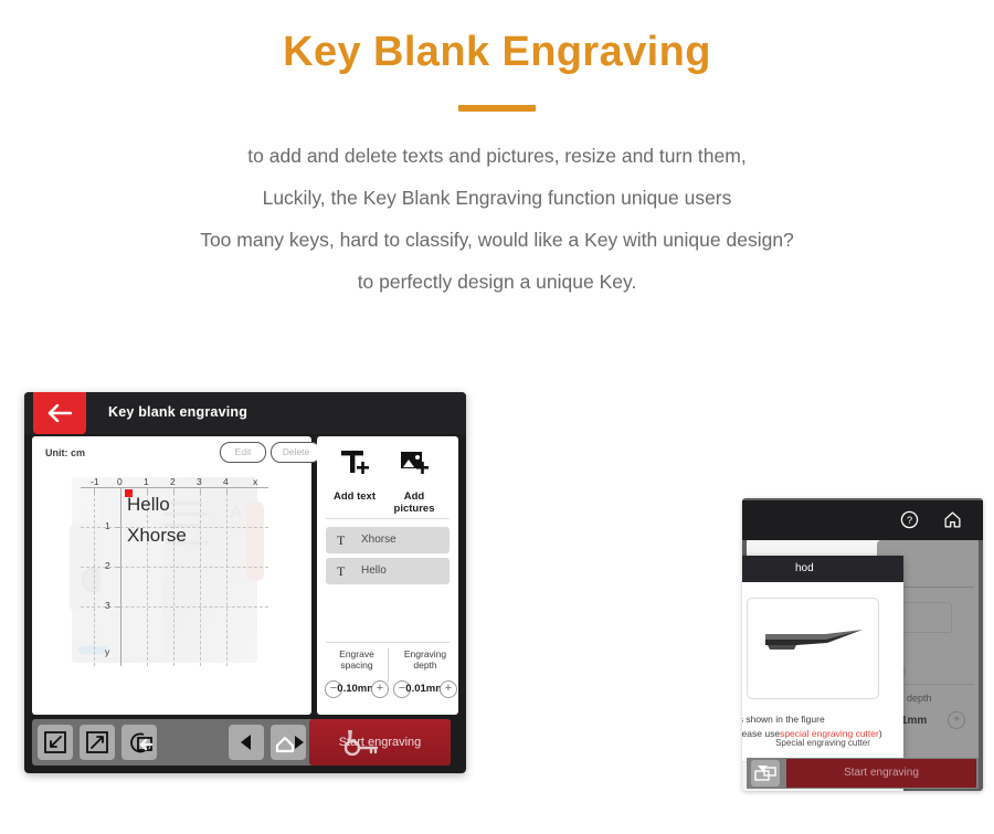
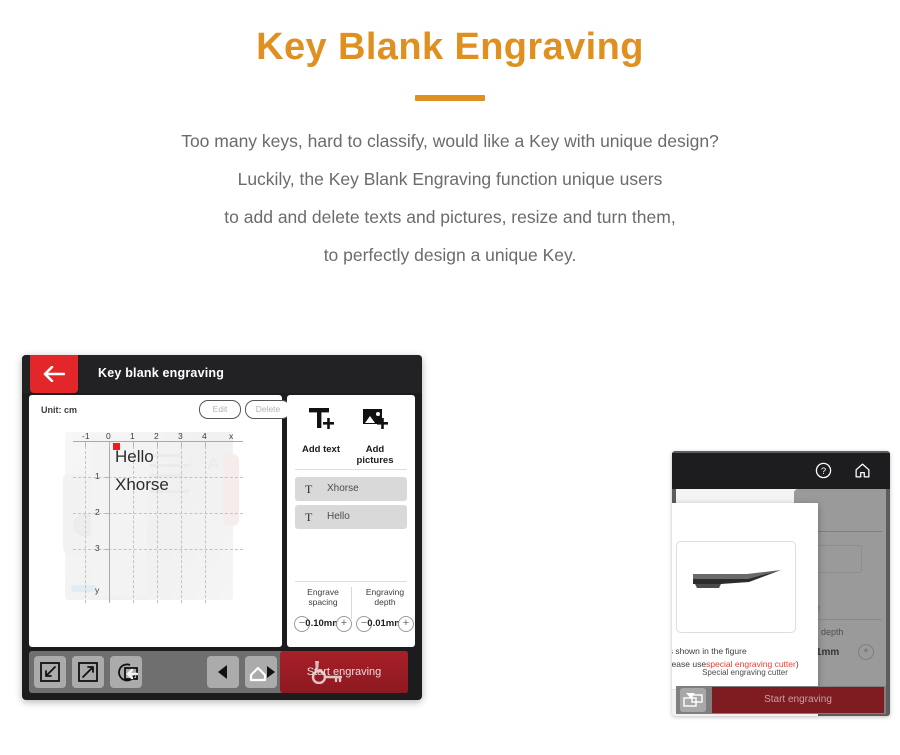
  Key Blank Engraving
- to add and delete texts and pictures, resize and turn them,
+ Too many keys, hard to classify, would like a Key with unique design?
  Luckily, the Key Blank Engraving function unique users
- Too many keys, hard to classify, would like a Key with unique design?
+ to add and delete texts and pictures, resize and turn them,
  to perfectly design a unique Key.
  ?
  +
- hod
  Special engraving cutter
  shown in the figure
  ease usespecial engraving cutter)
  Start engraving
  Key blank engraving
  Unit: cm
  Edit
  Delete
  -1
  0
  1
  2
  3
  4
  x
  1
  2
  3
  y
  Hello
  Xhorse
  Add text
  Add pictures
  T
  Xhorse
  T
  Hello
  Engrave spacing
  −
  0.10m
  +
  Engraving depth
  −
  0.01m
  +
  Start engraving
